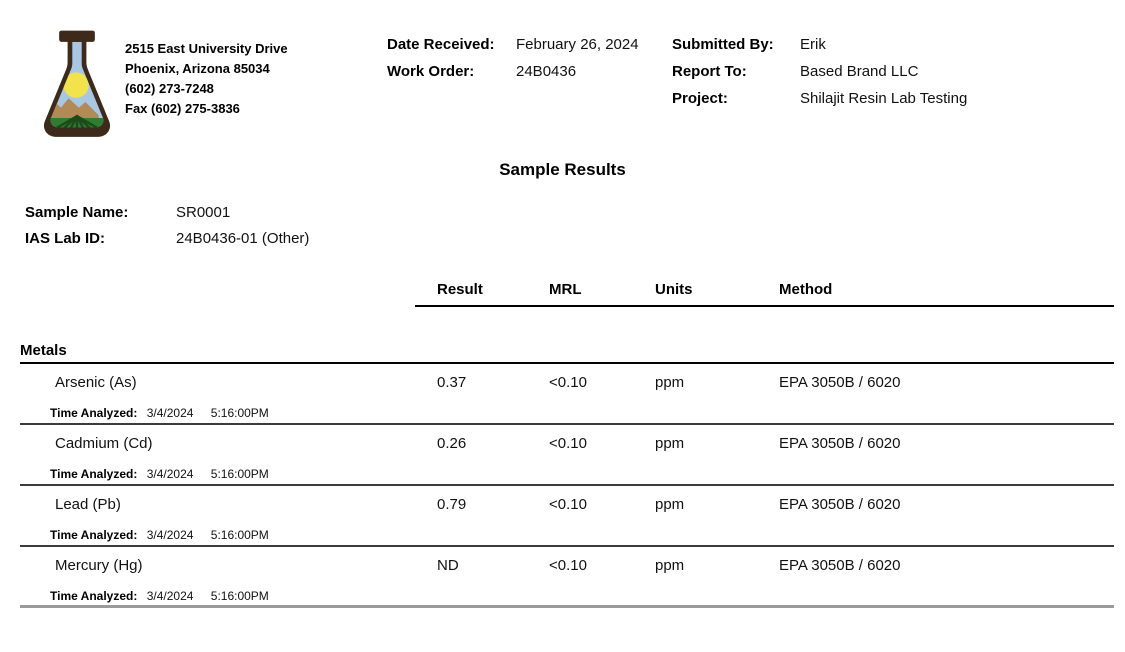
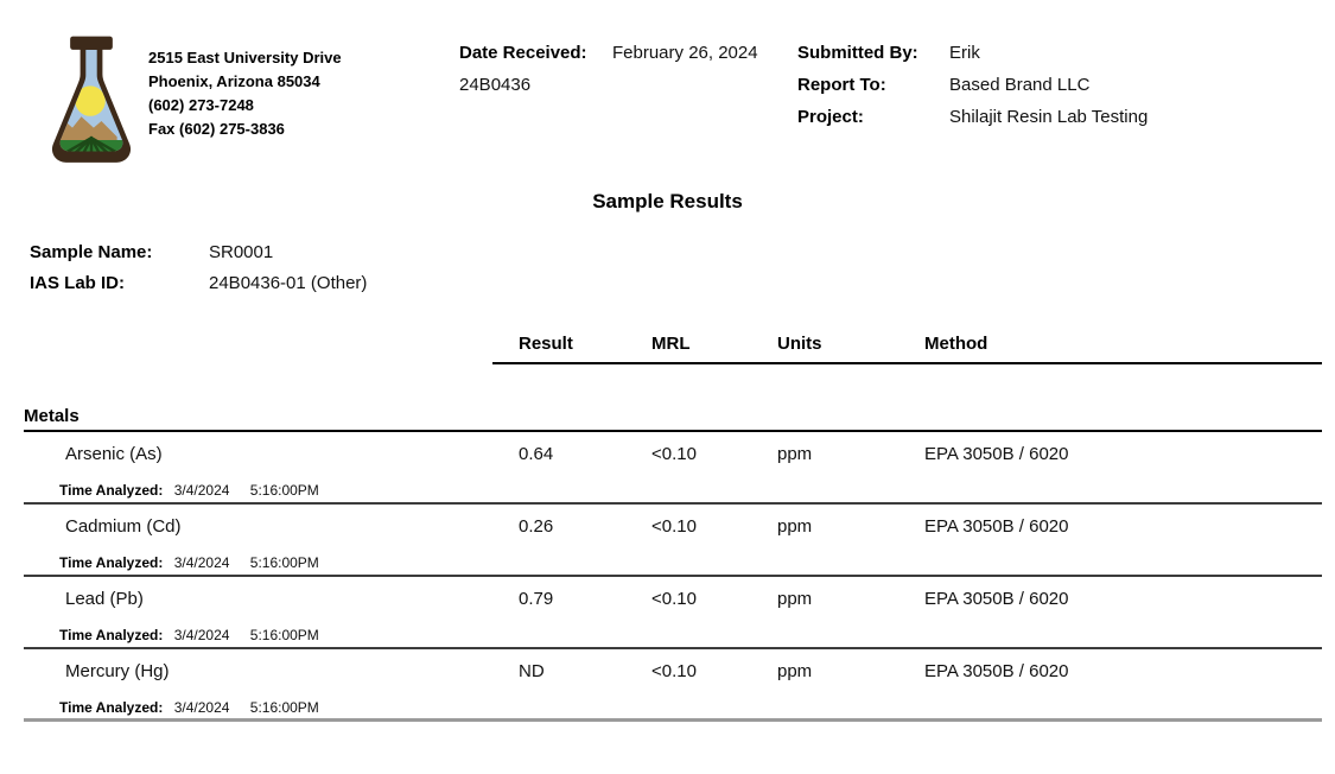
  2515 East University Drive
  Phoenix, Arizona 85034
  (602) 273-7248
  Fax (602) 275-3836
  Date Received:
  February 26, 2024
- Work Order:
  24B0436
  Submitted By:
  Erik
  Report To:
  Based Brand LLC
  Project:
  Shilajit Resin Lab Testing
  Sample Results
  Sample Name:
  SR0001
  IAS Lab ID:
  24B0436-01 (Other)
  Result
  MRL
  Units
  Method
  Metals
  Arsenic (As)
- 0.37
+ 0.64
  <0.10
  ppm
  EPA 3050B / 6020
  Time Analyzed: 3/4/2024 5:16:00PM
  Cadmium (Cd)
  0.26
  <0.10
  ppm
  EPA 3050B / 6020
  Time Analyzed: 3/4/2024 5:16:00PM
  Lead (Pb)
  0.79
  <0.10
  ppm
  EPA 3050B / 6020
  Time Analyzed: 3/4/2024 5:16:00PM
  Mercury (Hg)
  ND
  <0.10
  ppm
  EPA 3050B / 6020
  Time Analyzed: 3/4/2024 5:16:00PM
